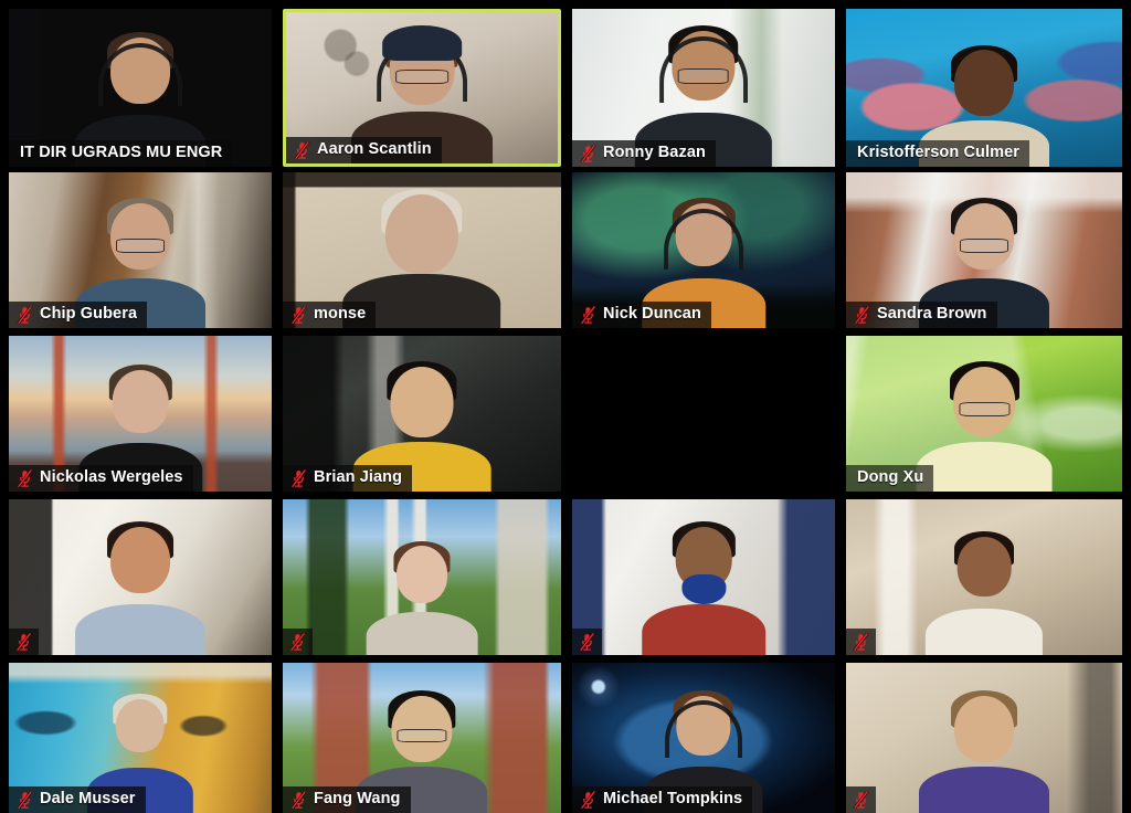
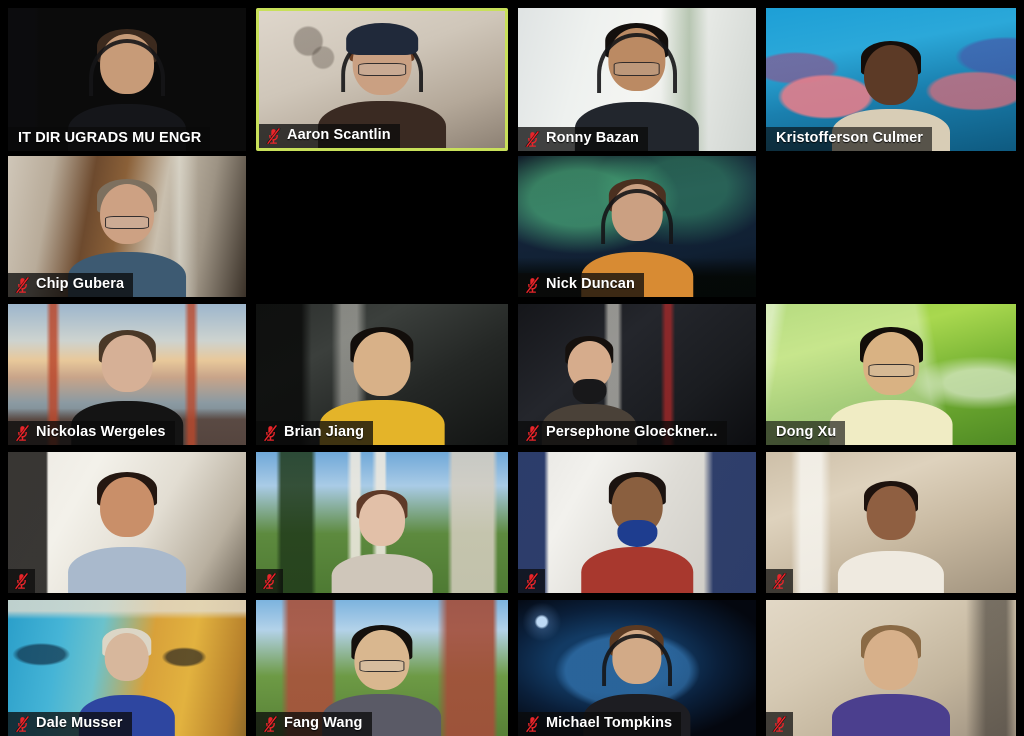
  IT DIR UGRADS MU ENGR
  Aaron Scantlin
  Ronny Bazan
  Kristofferson Culmer
  Chip Gubera
- monse
  Nick Duncan
- Sandra Brown
  Nickolas Wergeles
  Brian Jiang
+ Persephone Gloeckner...
  Dong Xu
  Dale Musser
  Fang Wang
  Michael Tompkins
